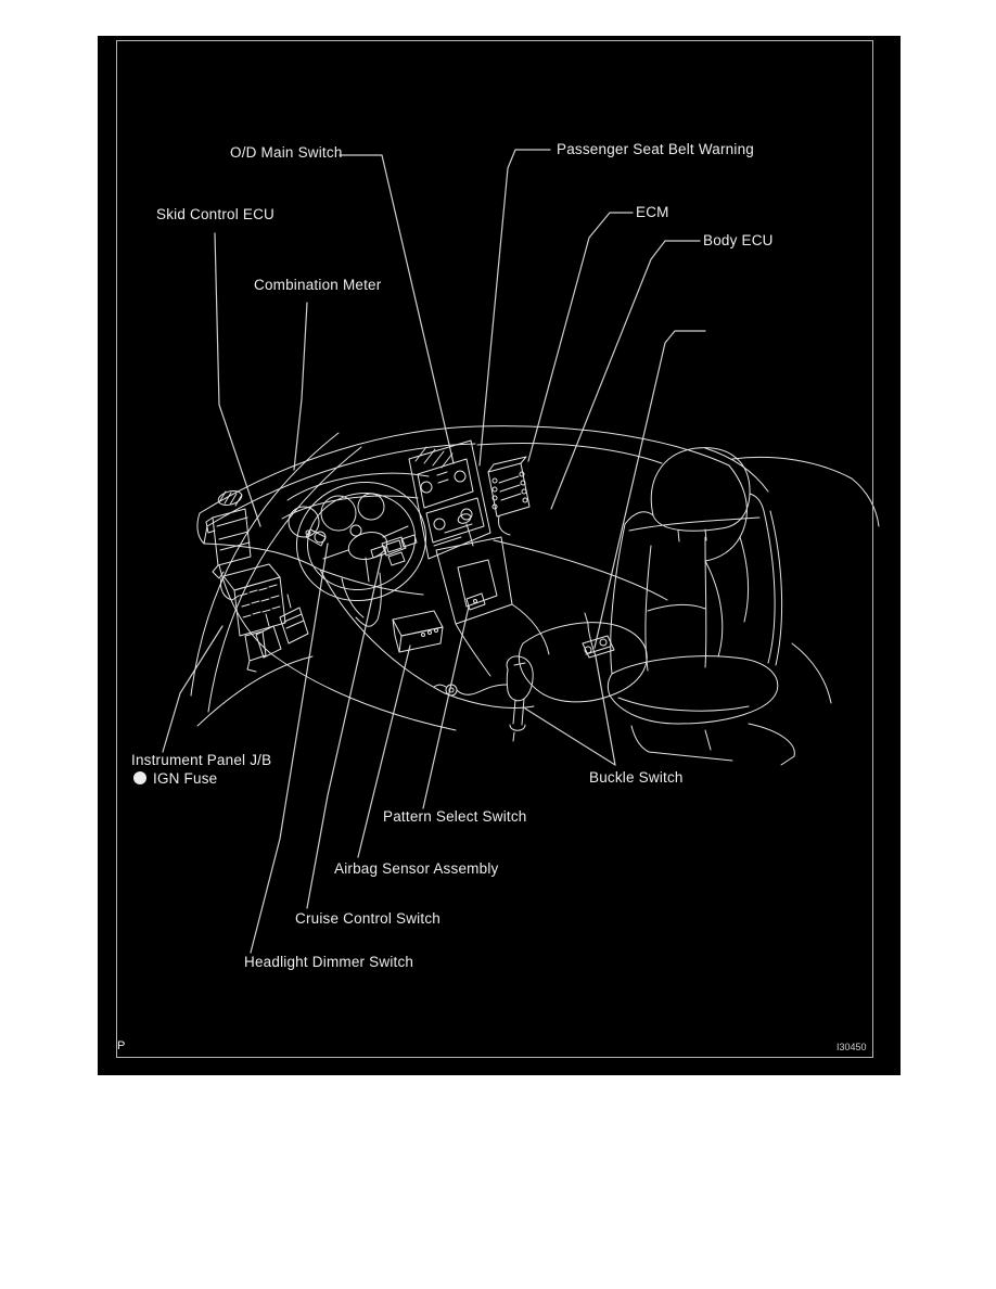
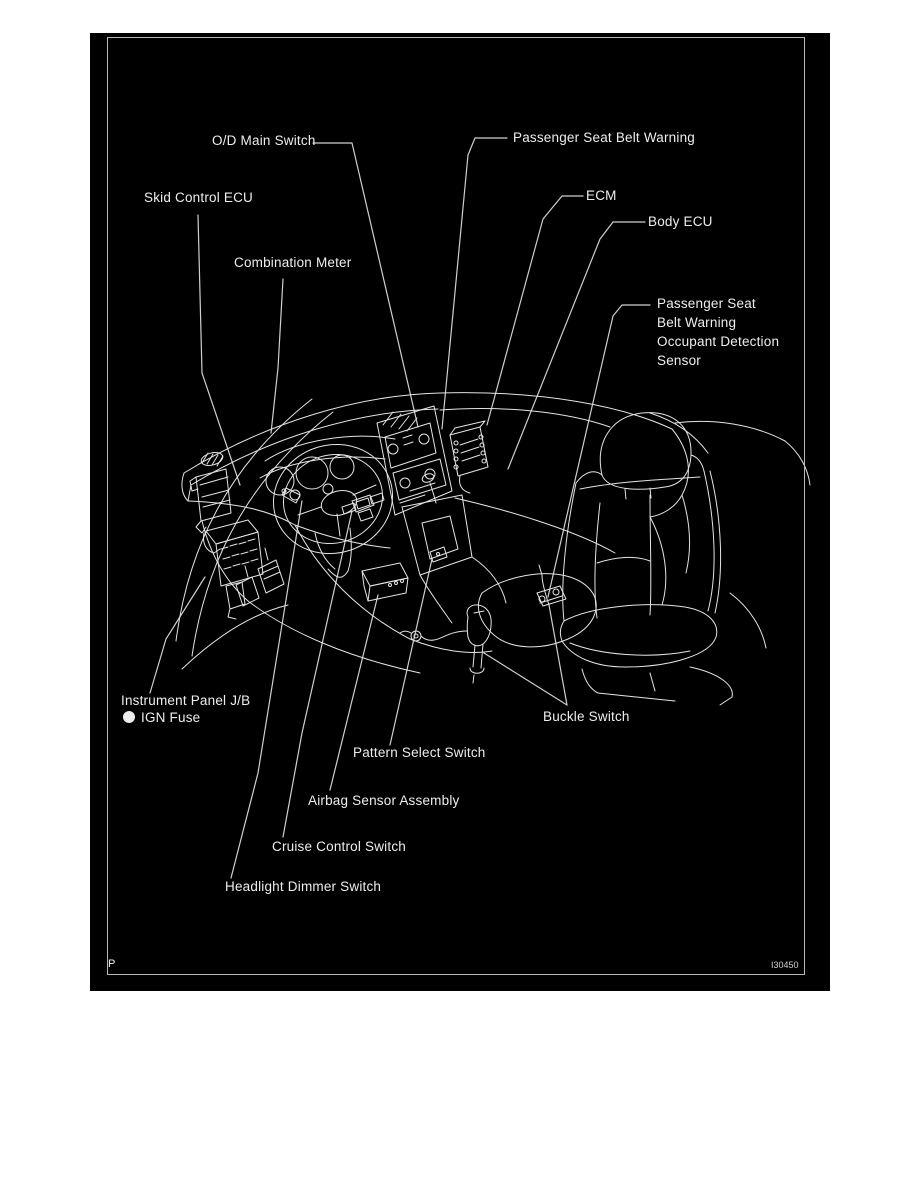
  O/D Main Switch
  Passenger Seat Belt Warning
  Skid Control ECU
  ECM
  Body ECU
  Combination Meter
+ Passenger Seat
+ Belt Warning
+ Occupant Detection
+ Sensor
  Instrument Panel J/B
  IGN Fuse
  Buckle Switch
  Pattern Select Switch
  Airbag Sensor Assembly
  Cruise Control Switch
  Headlight Dimmer Switch
  P
  I30450
